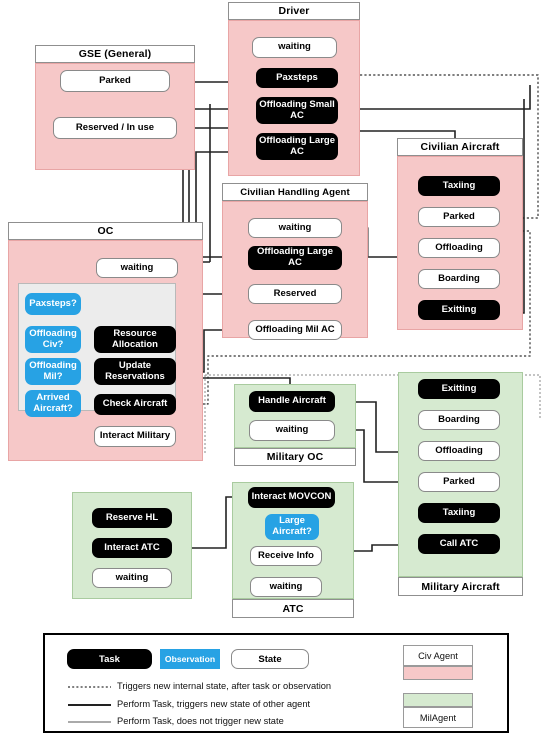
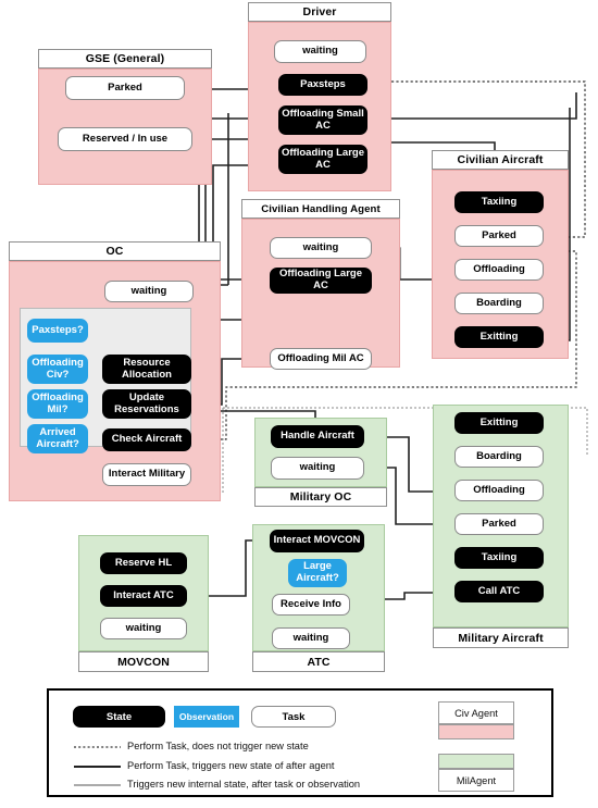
  GSE (General)
  Parked
  Reserved / In use
  Driver
  waiting
  Paxsteps
  Offloading Small AC
  Offloading Large AC
  Civilian Handling Agent
  waiting
  Offloading Large AC
- Reserved
  Offloading Mil AC
  OC
  waiting
  Paxsteps?
  Offloading Civ?
  Resource Allocation
  Offloading Mil?
  Update Reservations
  Arrived Aircraft?
  Check Aircraft
  Interact Military
  Civilian Aircraft
  Taxiing
  Parked
  Offloading
  Boarding
  Exitting
  Military OC
  Handle Aircraft
  waiting
  Military Aircraft
  Exitting
  Boarding
  Offloading
  Parked
  Taxiing
  Call ATC
+ MOVCON
  Reserve HL
  Interact ATC
  waiting
  ATC
  Interact MOVCON
  Large Aircraft?
  Receive Info
  waiting
- Task
+ State
  Observation
- State
+ Task
- Triggers new internal state, after task or observation
+ Perform Task, does not trigger new state
- Perform Task, triggers new state of other agent
+ Perform Task, triggers new state of after agent
- Perform Task, does not trigger new state
+ Triggers new internal state, after task or observation
  Civ Agent
  MilAgent
